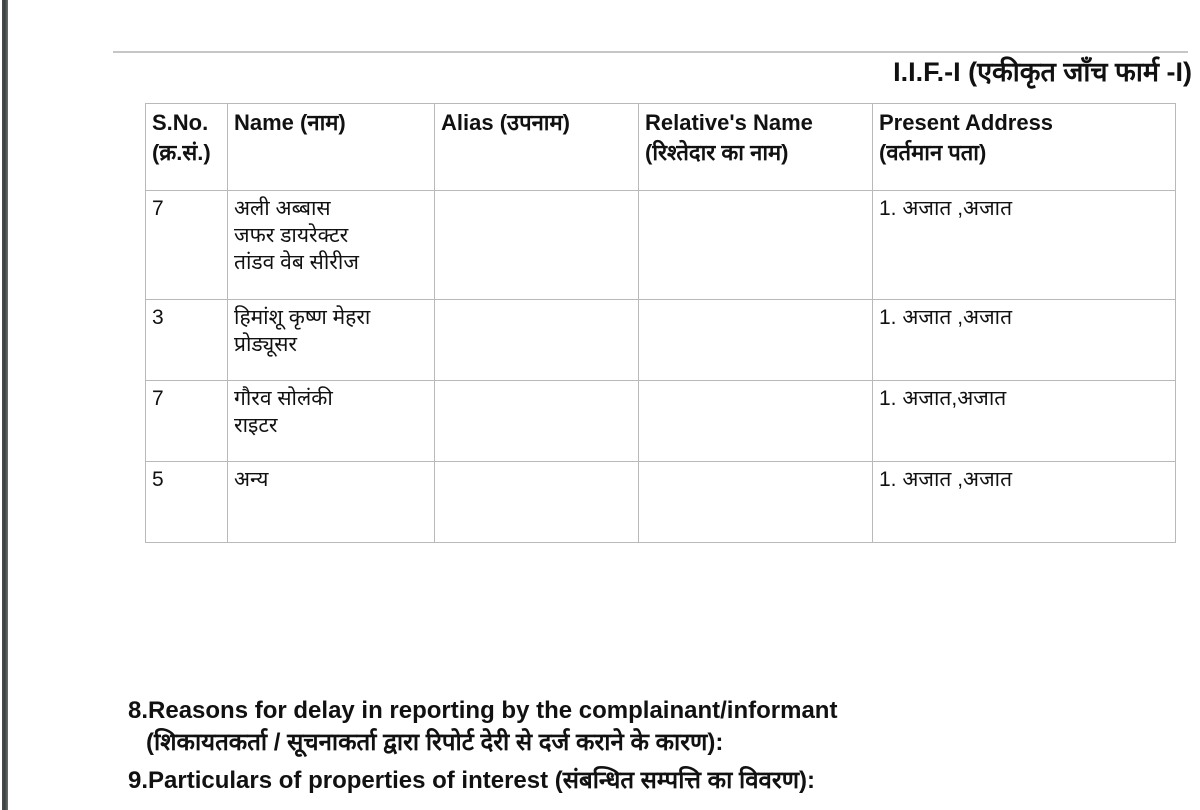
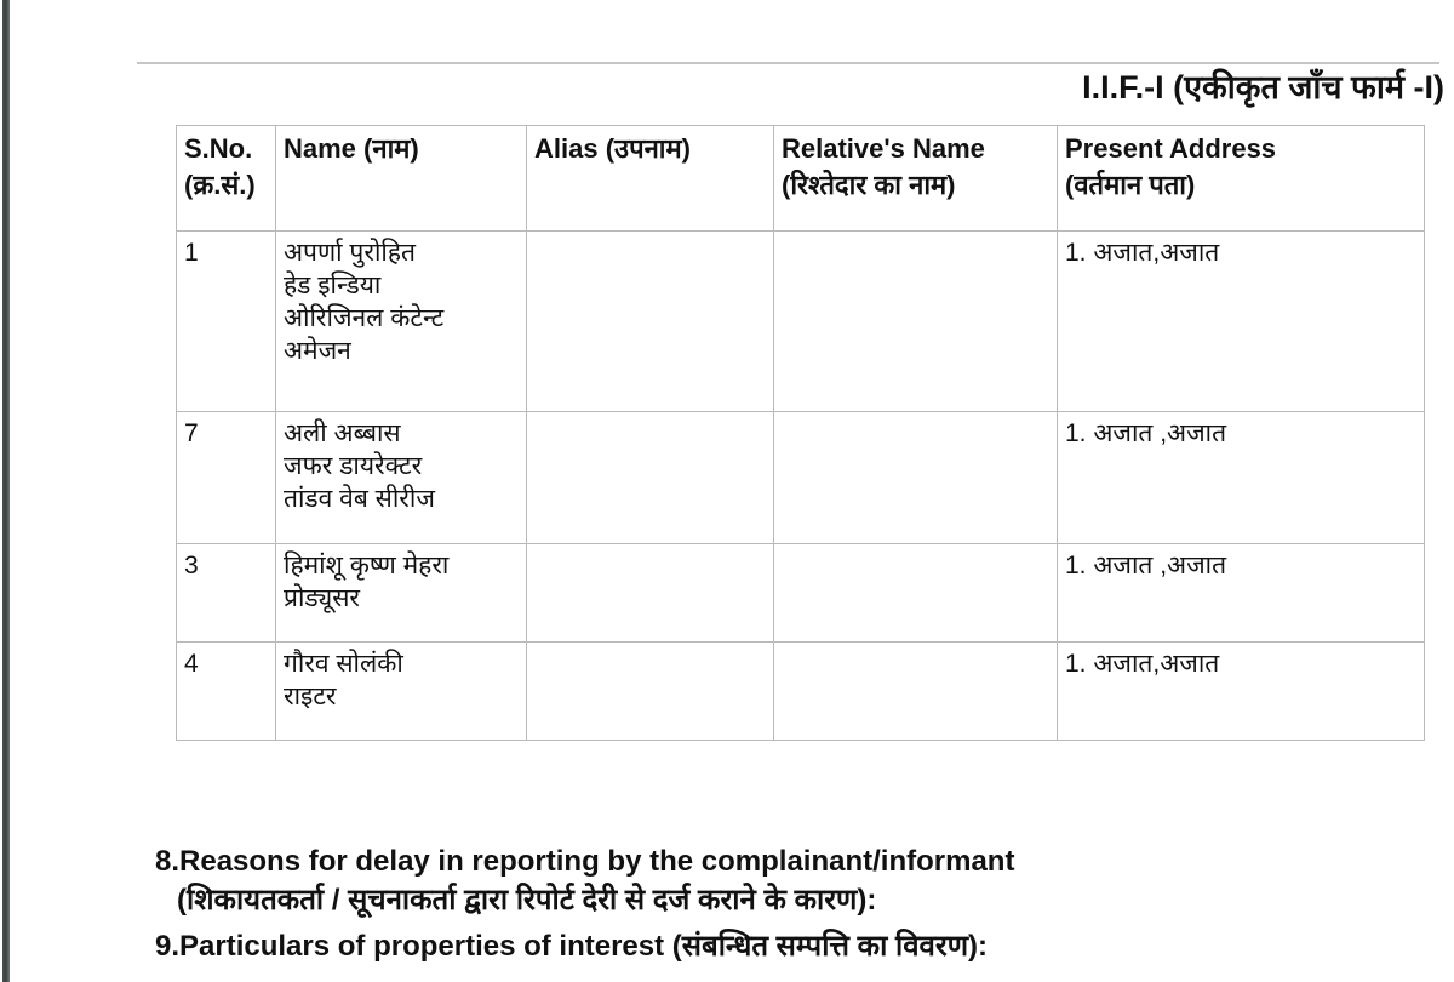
  I.I.F.-I (एकीकृत जाँच फार्म -I)
  S.No. (क्र.सं.)	Name (नाम)	Alias (उपनाम)	Relative's Name (रिश्तेदार का नाम)	Present Address (वर्तमान पता)
+ 1	अपर्णा पुरोहितहेड इन्डियाओरिजिनल कंटेन्टअमेजन			1. अजात,अजात
  7	अली अब्बासजफर डायरेक्टरतांडव वेब सीरीज			1. अजात ,अजात
  3	हिमांशू कृष्ण मेहराप्रोड्यूसर			1. अजात ,अजात
- 7	गौरव सोलंकीराइटर			1. अजात,अजात
+ 4	गौरव सोलंकीराइटर			1. अजात,अजात
- 5	अन्य			1. अजात ,अजात
  8.Reasons for delay in reporting by the complainant/informant
  (शिकायतकर्ता / सूचनाकर्ता द्वारा रिपोर्ट देरी से दर्ज कराने के कारण):
  9.Particulars of properties of interest (संबन्धित सम्पत्ति का विवरण):
